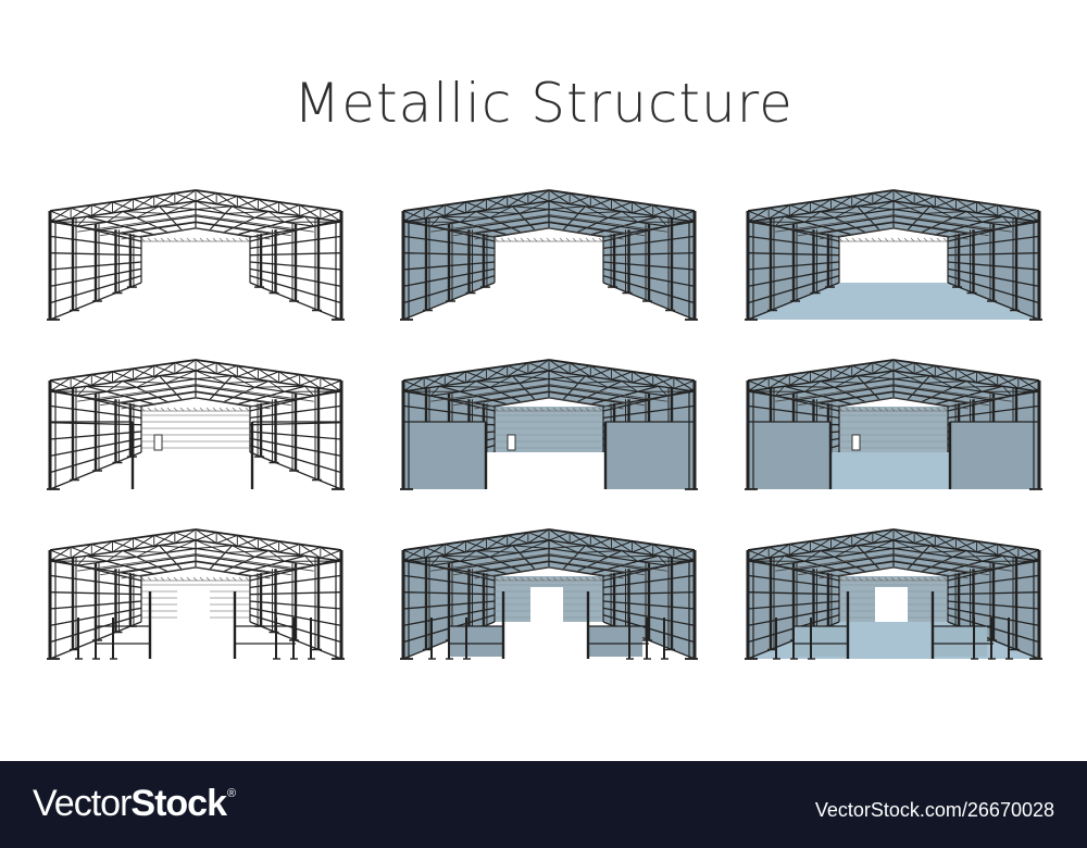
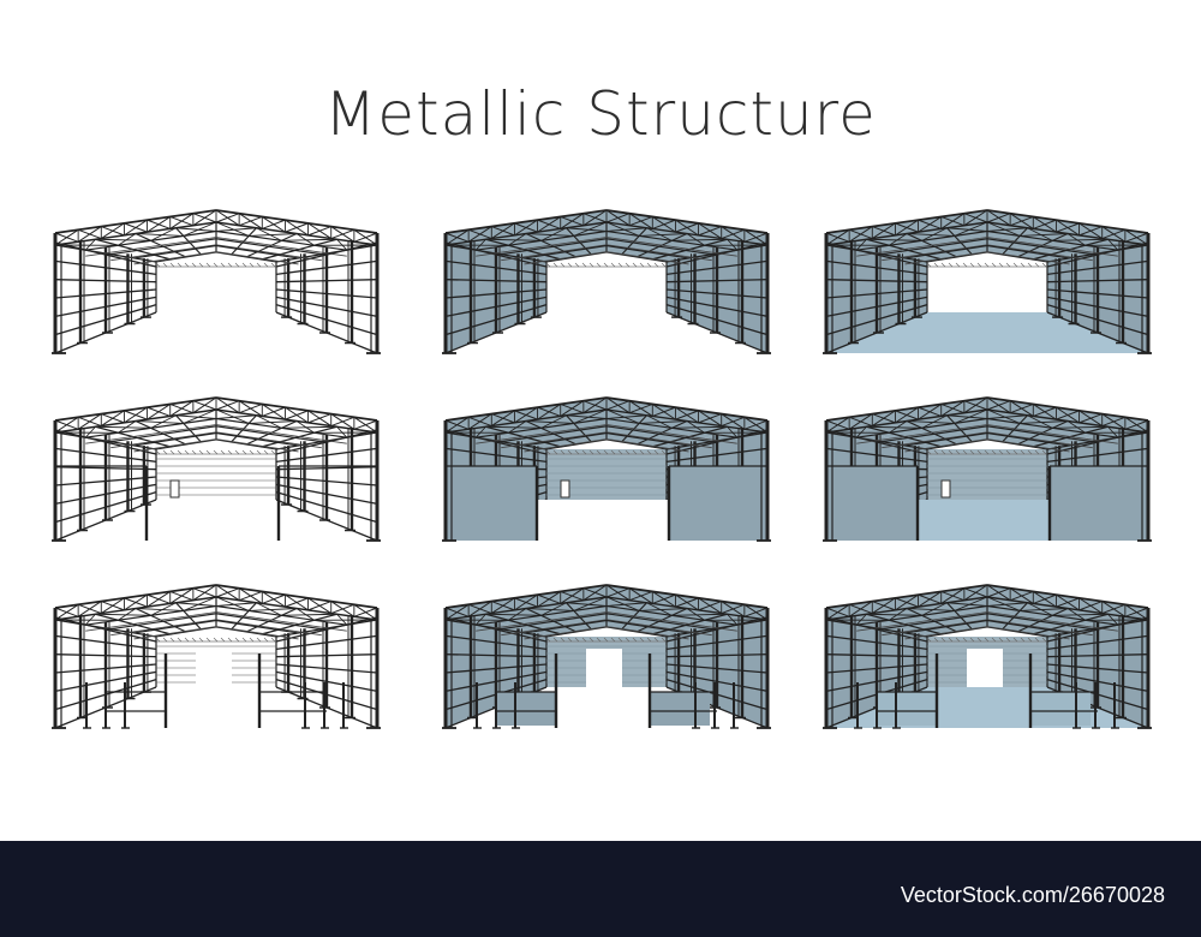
  Metallic Structure
- VectorStock®
  VectorStock.com/26670028
